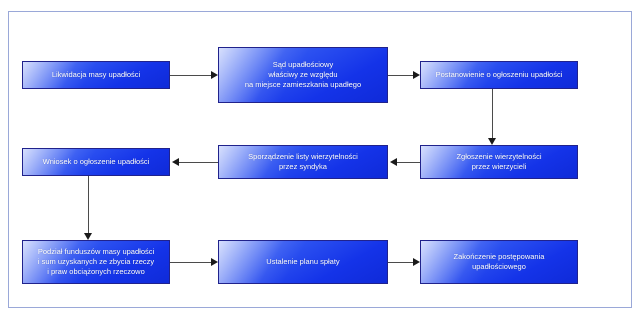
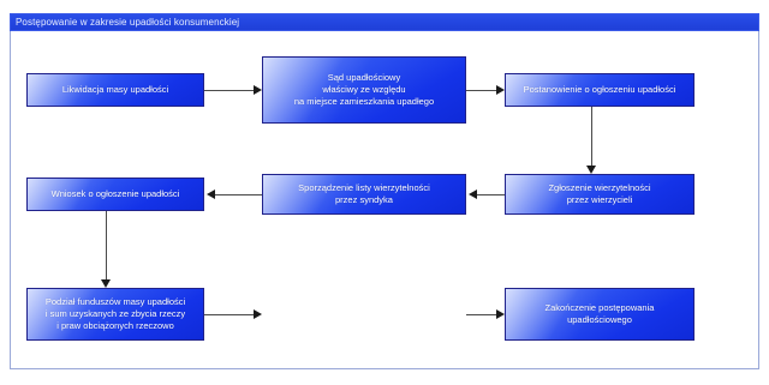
+ Postępowanie w zakresie upadłości konsumenckiej
  Likwidacja masy upadłości
  Sąd upadłościowy
  właściwy ze względu
  na miejsce zamieszkania upadłego
  Postanowienie o ogłoszeniu upadłości
  Wniosek o ogłoszenie upadłości
  Sporządzenie listy wierzytelności
  przez syndyka
  Zgłoszenie wierzytelności
  przez wierzycieli
  Podział funduszów masy upadłości
  i sum uzyskanych ze zbycia rzeczy
  i praw obciążonych rzeczowo
- Ustalenie planu spłaty
  Zakończenie postępowania
  upadłościowego
